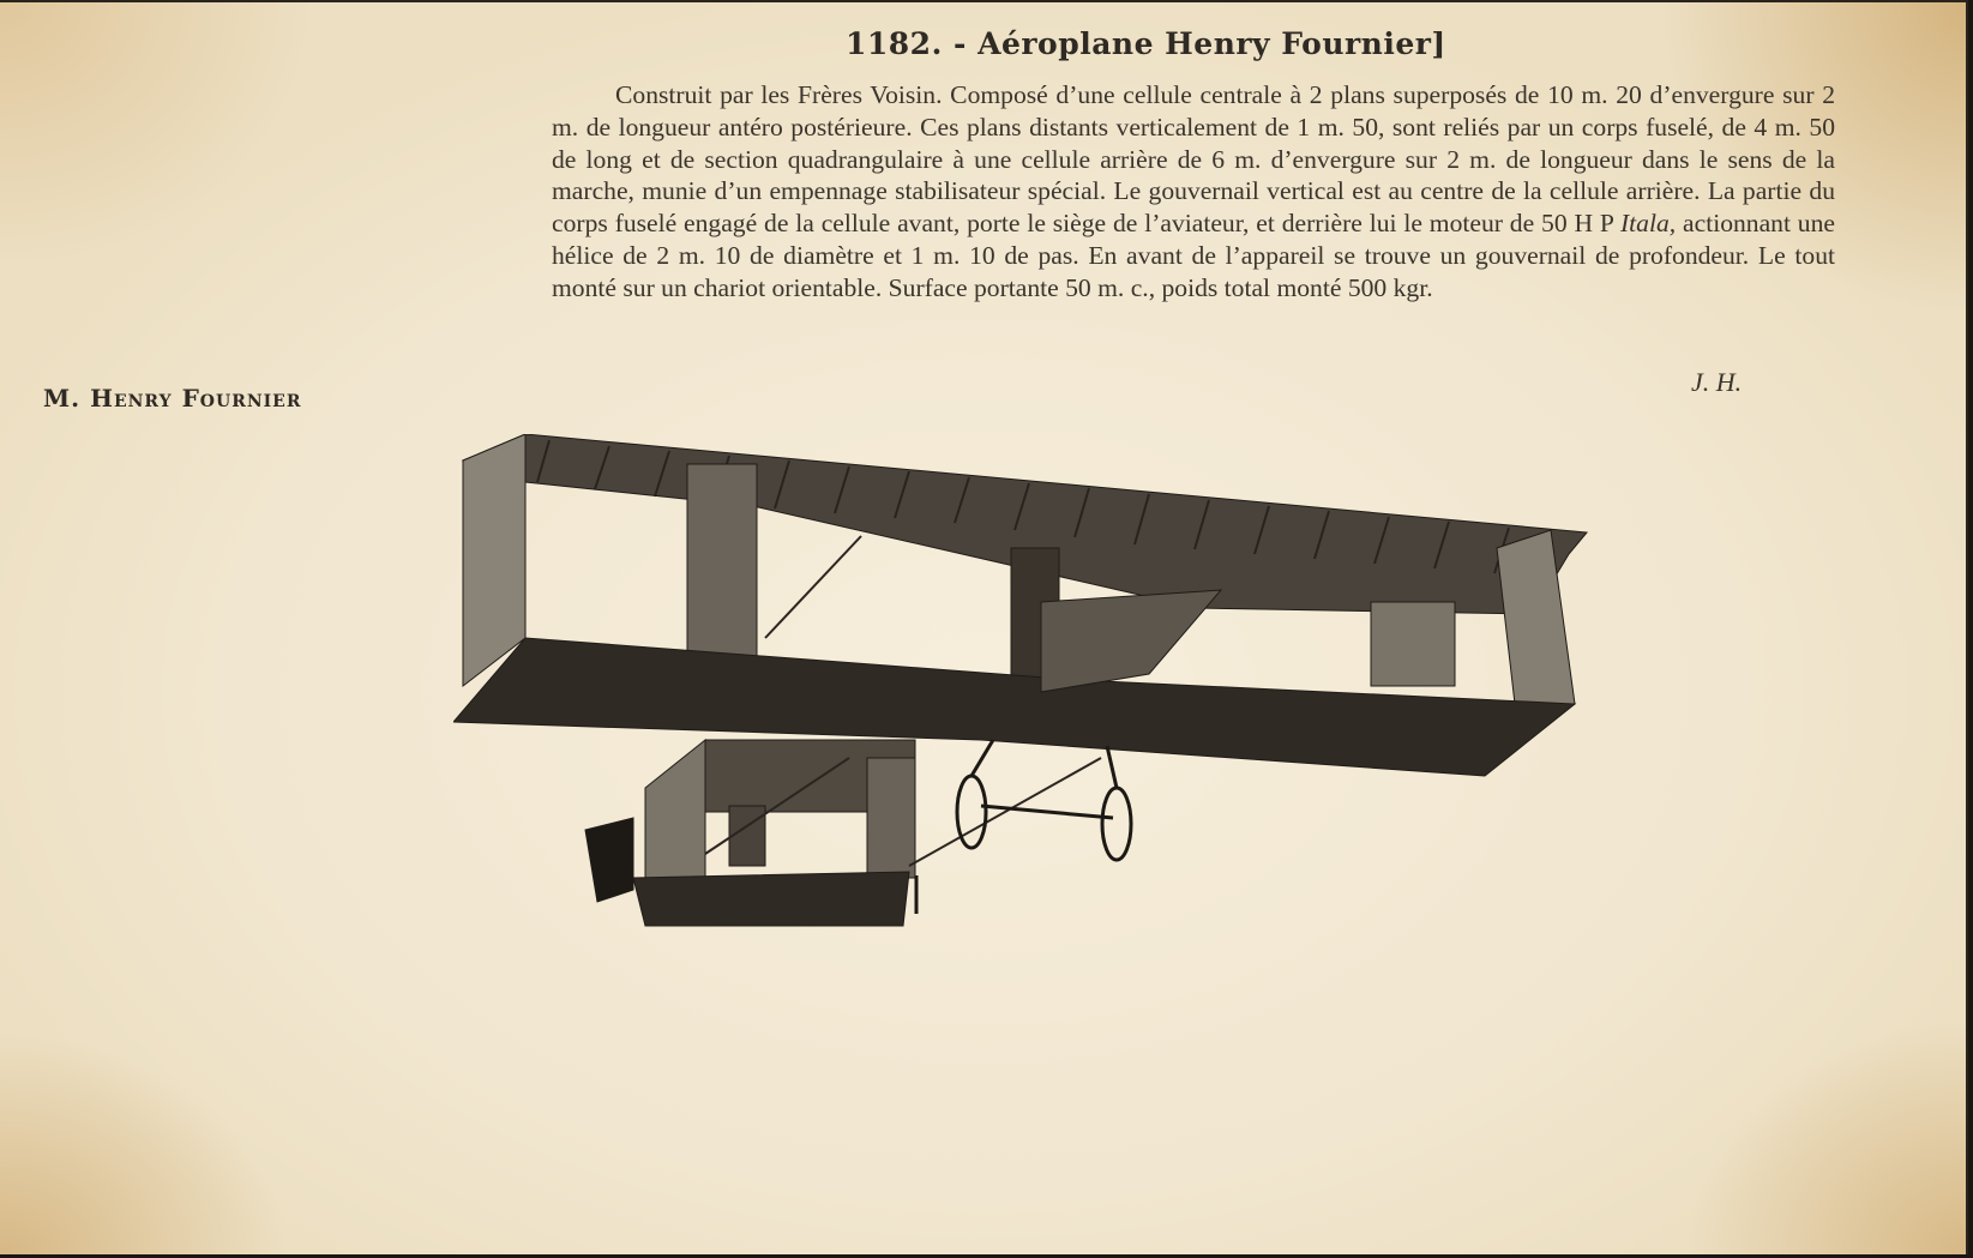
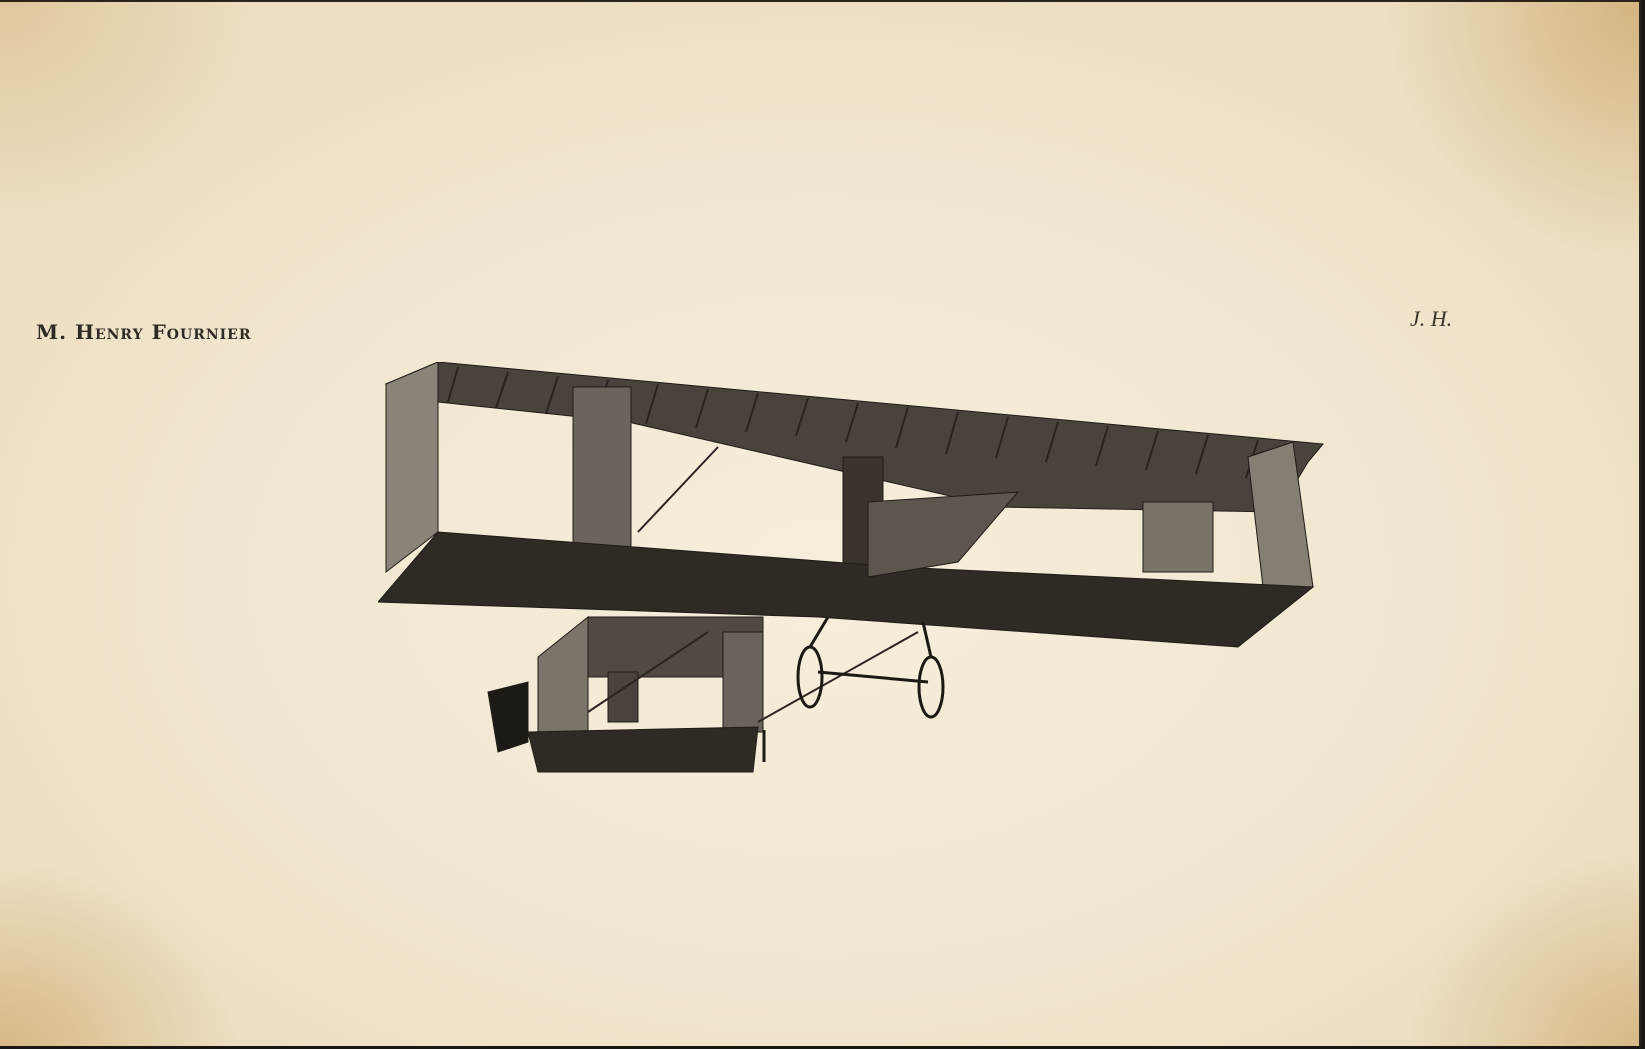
- 1182. - Aéroplane Henry Fournier]
- Construit par les Frères Voisin. Composé d’une cellule centrale à 2 plans superposés de 10 m. 20 d’envergure sur 2 m. de longueur antéro postérieure. Ces plans distants verticalement de 1 m. 50, sont reliés par un corps fuselé, de 4 m. 50 de long et de section quadrangulaire à une cellule arrière de 6 m. d’envergure sur 2 m. de longueur dans le sens de la marche, munie d’un empennage stabilisateur spécial. Le gouvernail vertical est au centre de la cellule arrière. La partie du corps fuselé engagé de la cellule avant, porte le siège de l’aviateur, et derrière lui le moteur de 50 H P Itala, actionnant une hélice de 2 m. 10 de diamètre et 1 m. 10 de pas. En avant de l’appareil se trouve un gouvernail de profondeur. Le tout monté sur un chariot orientable. Surface portante 50 m. c., poids total monté 500 kgr.
  J. H.
  M. Henry Fournier
